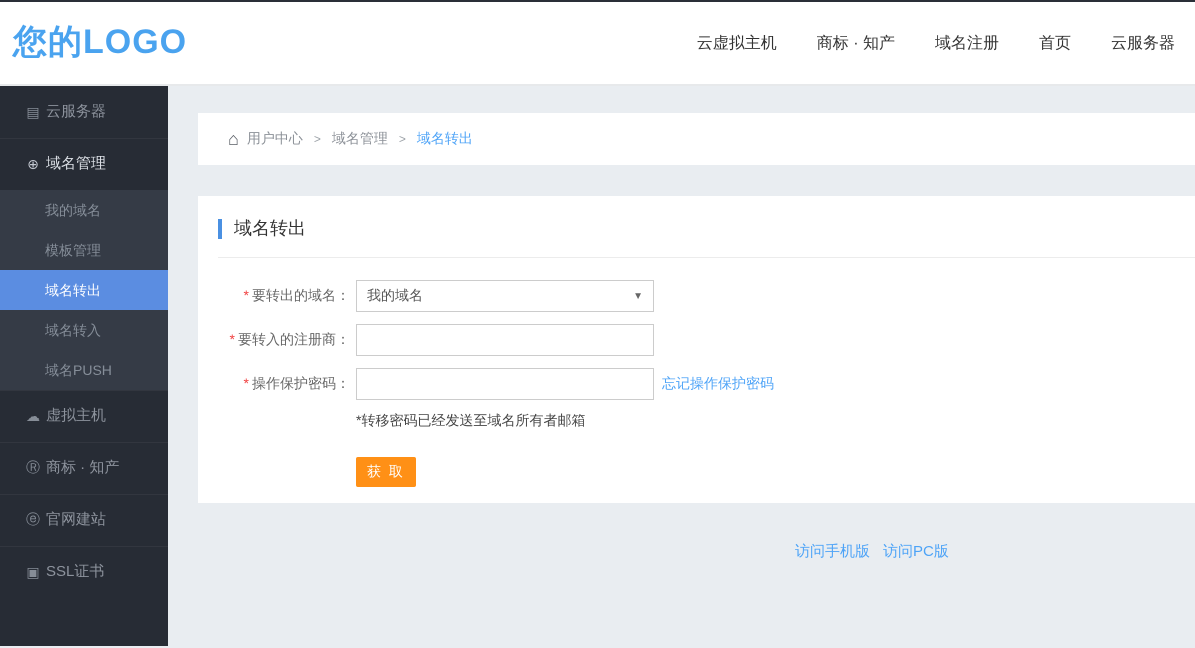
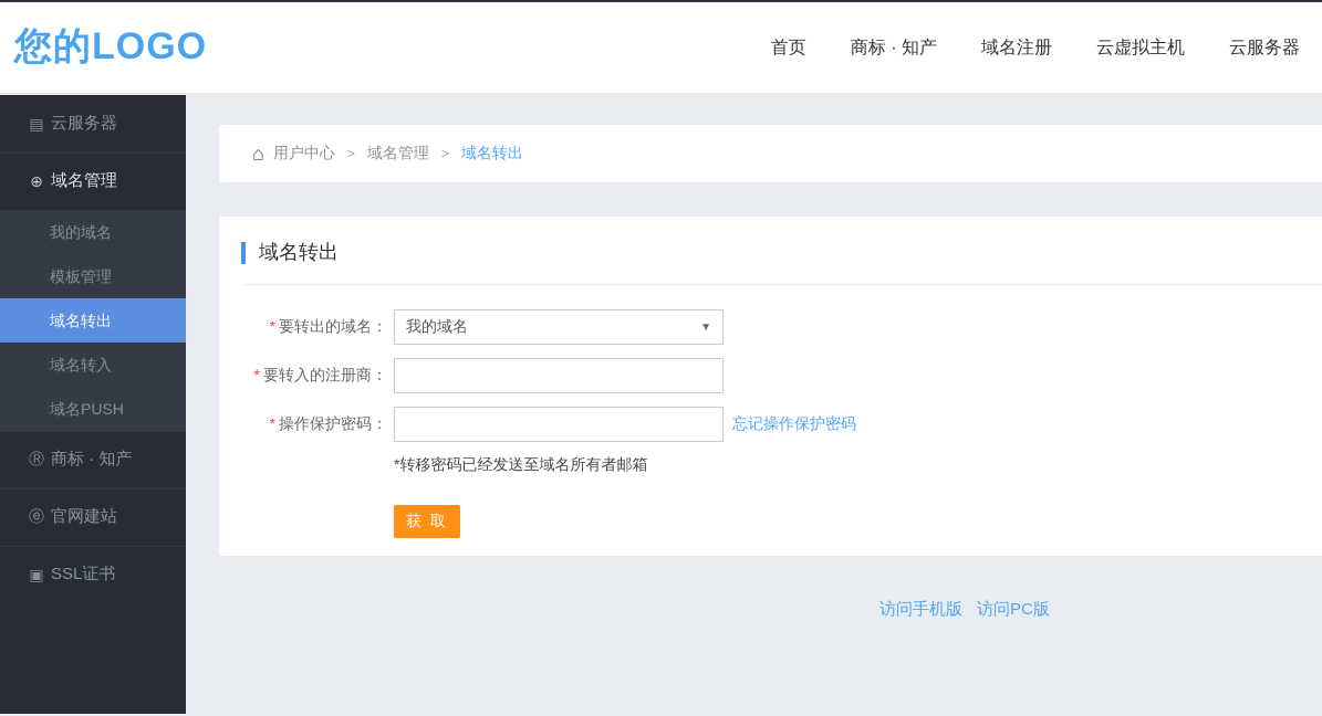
  您的LOGO
- 云虚拟主机
+ 首页
  商标 · 知产
  域名注册
- 首页
+ 云虚拟主机
  云服务器
  ▤
  云服务器
  ⊕
  域名管理
  我的域名
  模板管理
  域名转出
  域名转入
  域名PUSH
- ☁
- 虚拟主机
  Ⓡ
  商标 · 知产
  ⓔ
  官网建站
  ▣
  SSL证书
  ⌂
  用户中心
  >
  域名管理
  >
  域名转出
  域名转出
  * 要转出的域名：
  我的域名
  ▼
  * 要转入的注册商：
  * 操作保护密码：
  忘记操作保护密码
  *转移密码已经发送至域名所有者邮箱
  获 取
  访问手机版
  访问PC版
